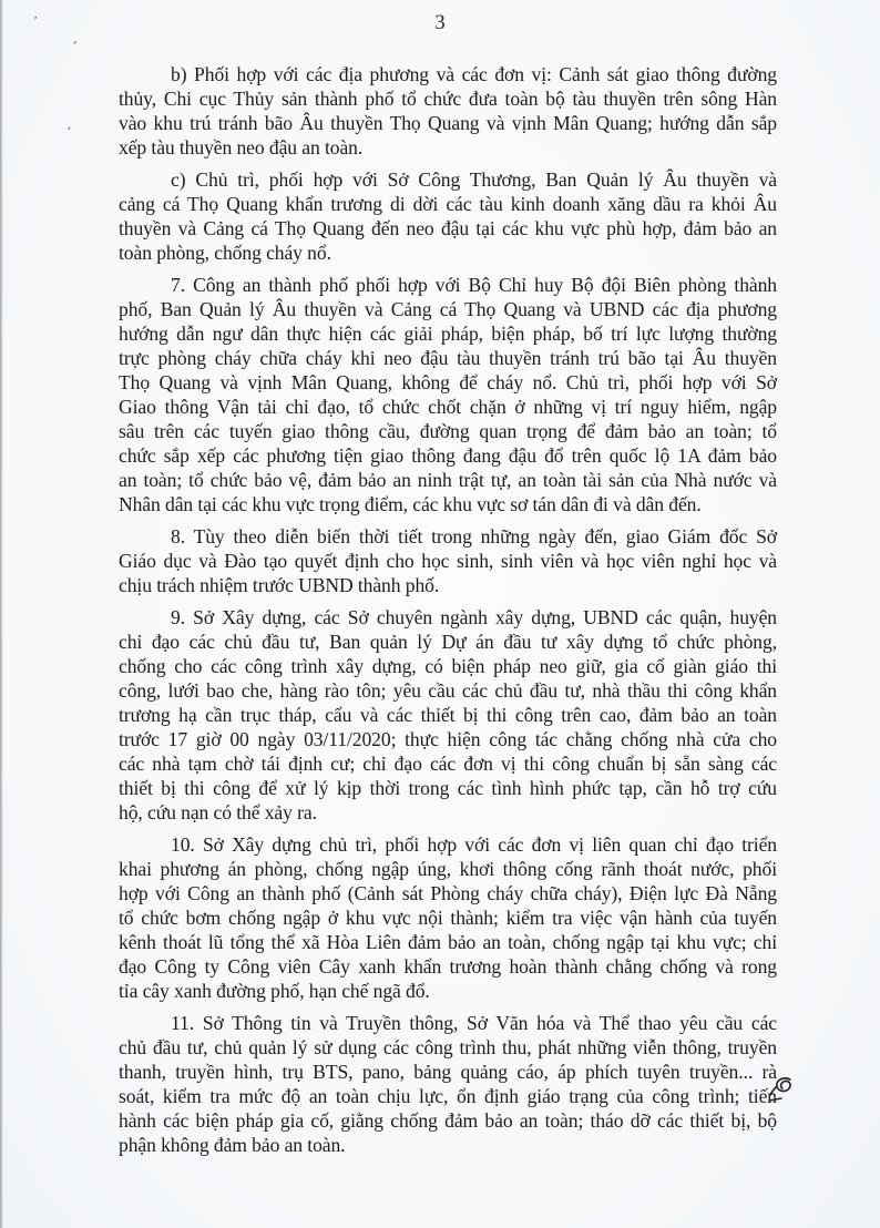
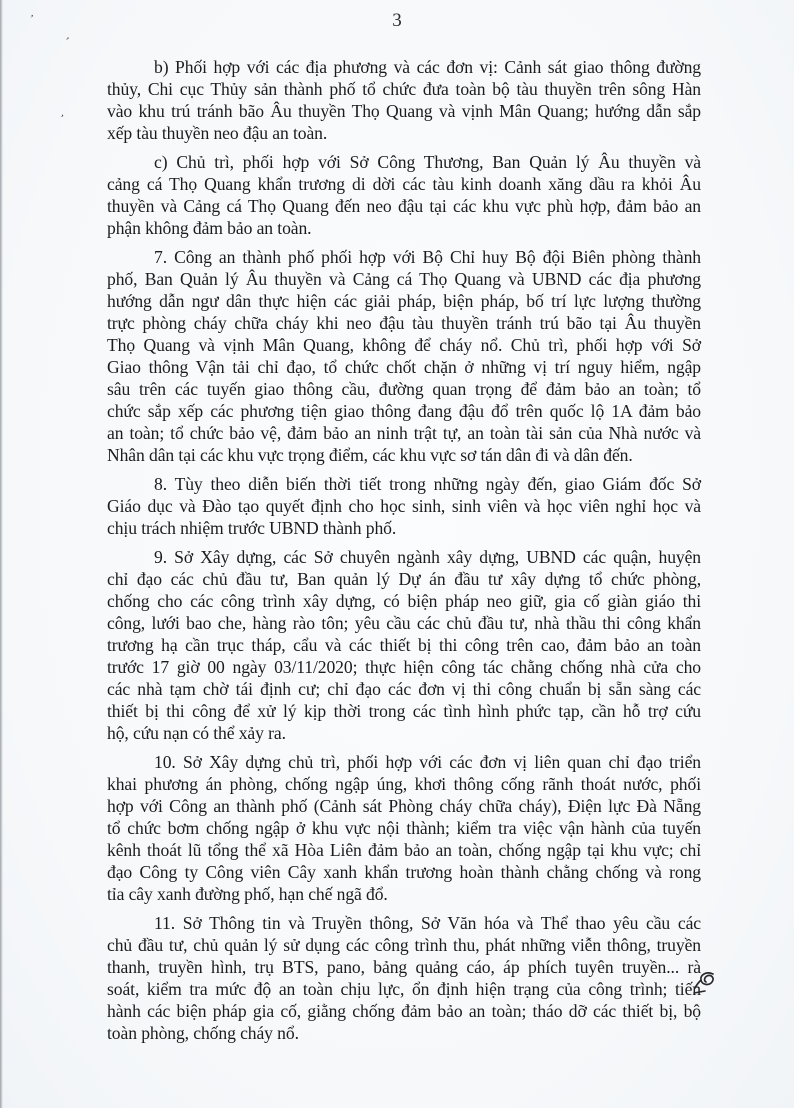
  3
  b) Phối hợp với các địa phương và các đơn vị: Cảnh sát giao thông đường
  thủy, Chi cục Thủy sản thành phố tổ chức đưa toàn bộ tàu thuyền trên sông Hàn
  vào khu trú tránh bão Âu thuyền Thọ Quang và vịnh Mân Quang; hướng dẫn sắp
  xếp tàu thuyền neo đậu an toàn.
  c) Chủ trì, phối hợp với Sở Công Thương, Ban Quản lý Âu thuyền và
  cảng cá Thọ Quang khẩn trương di dời các tàu kinh doanh xăng dầu ra khỏi Âu
  thuyền và Cảng cá Thọ Quang đến neo đậu tại các khu vực phù hợp, đảm bảo an
- toàn phòng, chống cháy nổ.
+ phận không đảm bảo an toàn.
  7. Công an thành phố phối hợp với Bộ Chỉ huy Bộ đội Biên phòng thành
  phố, Ban Quản lý Âu thuyền và Cảng cá Thọ Quang và UBND các địa phương
  hướng dẫn ngư dân thực hiện các giải pháp, biện pháp, bố trí lực lượng thường
  trực phòng cháy chữa cháy khi neo đậu tàu thuyền tránh trú bão tại Âu thuyền
  Thọ Quang và vịnh Mân Quang, không để cháy nổ. Chủ trì, phối hợp với Sở
  Giao thông Vận tải chỉ đạo, tổ chức chốt chặn ở những vị trí nguy hiểm, ngập
  sâu trên các tuyến giao thông cầu, đường quan trọng để đảm bảo an toàn; tổ
  chức sắp xếp các phương tiện giao thông đang đậu đổ trên quốc lộ 1A đảm bảo
  an toàn; tổ chức bảo vệ, đảm bảo an ninh trật tự, an toàn tài sản của Nhà nước và
  Nhân dân tại các khu vực trọng điểm, các khu vực sơ tán dân đi và dân đến.
  8. Tùy theo diễn biến thời tiết trong những ngày đến, giao Giám đốc Sở
  Giáo dục và Đào tạo quyết định cho học sinh, sinh viên và học viên nghỉ học và
  chịu trách nhiệm trước UBND thành phố.
  9. Sở Xây dựng, các Sở chuyên ngành xây dựng, UBND các quận, huyện
  chỉ đạo các chủ đầu tư, Ban quản lý Dự án đầu tư xây dựng tổ chức phòng,
  chống cho các công trình xây dựng, có biện pháp neo giữ, gia cố giàn giáo thi
  công, lưới bao che, hàng rào tôn; yêu cầu các chủ đầu tư, nhà thầu thi công khẩn
  trương hạ cần trục tháp, cẩu và các thiết bị thi công trên cao, đảm bảo an toàn
  trước 17 giờ 00 ngày 03/11/2020; thực hiện công tác chằng chống nhà cửa cho
  các nhà tạm chờ tái định cư; chỉ đạo các đơn vị thi công chuẩn bị sẵn sàng các
  thiết bị thi công để xử lý kịp thời trong các tình hình phức tạp, cần hỗ trợ cứu
  hộ, cứu nạn có thể xảy ra.
  10. Sở Xây dựng chủ trì, phối hợp với các đơn vị liên quan chỉ đạo triển
  khai phương án phòng, chống ngập úng, khơi thông cống rãnh thoát nước, phối
  hợp với Công an thành phố (Cảnh sát Phòng cháy chữa cháy), Điện lực Đà Nẵng
  tổ chức bơm chống ngập ở khu vực nội thành; kiểm tra việc vận hành của tuyến
  kênh thoát lũ tổng thể xã Hòa Liên đảm bảo an toàn, chống ngập tại khu vực; chỉ
  đạo Công ty Công viên Cây xanh khẩn trương hoàn thành chằng chống và rong
  tỉa cây xanh đường phố, hạn chế ngã đổ.
  11. Sở Thông tin và Truyền thông, Sở Văn hóa và Thể thao yêu cầu các
  chủ đầu tư, chủ quản lý sử dụng các công trình thu, phát những viễn thông, truyền
  thanh, truyền hình, trụ BTS, pano, bảng quảng cáo, áp phích tuyên truyền... rà
- soát, kiểm tra mức độ an toàn chịu lực, ổn định giáo trạng của công trình; tiến
+ soát, kiểm tra mức độ an toàn chịu lực, ổn định hiện trạng của công trình; tiến
  hành các biện pháp gia cố, giằng chống đảm bảo an toàn; tháo dỡ các thiết bị, bộ
- phận không đảm bảo an toàn.
+ toàn phòng, chống cháy nổ.
